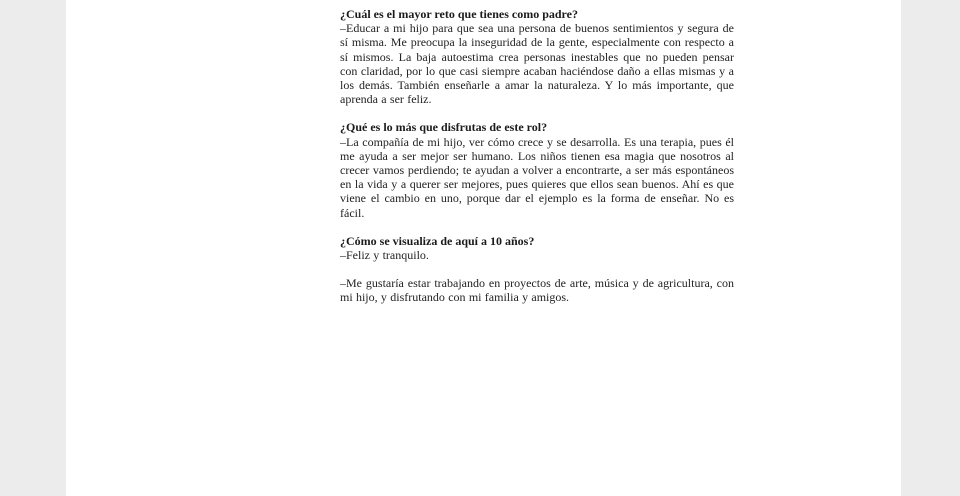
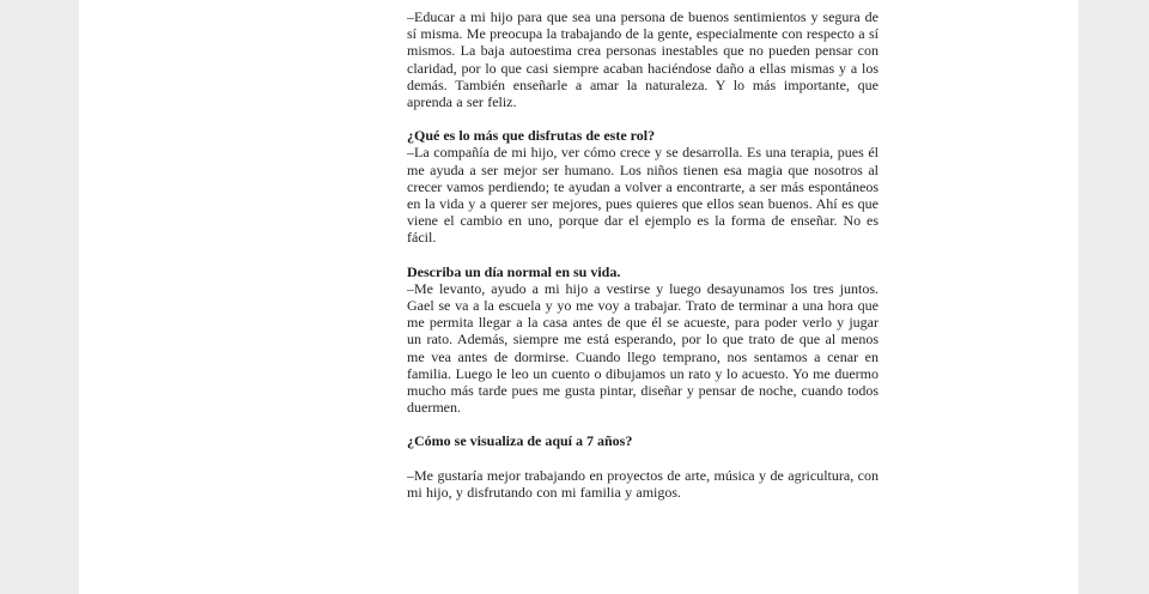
- ¿Cuál es el mayor reto que tienes como padre?
- –Educar a mi hijo para que sea una persona de buenos sentimientos y segura de sí misma. Me preocupa la inseguridad de la gente, especialmente con respecto a sí mismos. La baja autoestima crea personas inestables que no pueden pensar con claridad, por lo que casi siempre acaban haciéndose daño a ellas mismas y a los demás. También enseñarle a amar la naturaleza. Y lo más importante, que aprenda a ser feliz.
+ –Educar a mi hijo para que sea una persona de buenos sentimientos y segura de sí misma. Me preocupa la trabajando de la gente, especialmente con respecto a sí mismos. La baja autoestima crea personas inestables que no pueden pensar con claridad, por lo que casi siempre acaban haciéndose daño a ellas mismas y a los demás. También enseñarle a amar la naturaleza. Y lo más importante, que aprenda a ser feliz.
  ¿Qué es lo más que disfrutas de este rol?
  –La compañía de mi hijo, ver cómo crece y se desarrolla. Es una terapia, pues él me ayuda a ser mejor ser humano. Los niños tienen esa magia que nosotros al crecer vamos perdiendo; te ayudan a volver a encontrarte, a ser más espontáneos en la vida y a querer ser mejores, pues quieres que ellos sean buenos. Ahí es que viene el cambio en uno, porque dar el ejemplo es la forma de enseñar. No es fácil.
+ Describa un día normal en su vida.
+ –Me levanto, ayudo a mi hijo a vestirse y luego desayunamos los tres juntos. Gael se va a la escuela y yo me voy a trabajar. Trato de terminar a una hora que me permita llegar a la casa antes de que él se acueste, para poder verlo y jugar un rato. Además, siempre me está esperando, por lo que trato de que al menos me vea antes de dormirse. Cuando llego temprano, nos sentamos a cenar en familia. Luego le leo un cuento o dibujamos un rato y lo acuesto. Yo me duermo mucho más tarde pues me gusta pintar, diseñar y pensar de noche, cuando todos duermen.
- ¿Cómo se visualiza de aquí a 10 años?
+ ¿Cómo se visualiza de aquí a 7 años?
- –Feliz y tranquilo.
- –Me gustaría estar trabajando en proyectos de arte, música y de agricultura, con mi hijo, y disfrutando con mi familia y amigos.
+ –Me gustaría mejor trabajando en proyectos de arte, música y de agricultura, con mi hijo, y disfrutando con mi familia y amigos.
